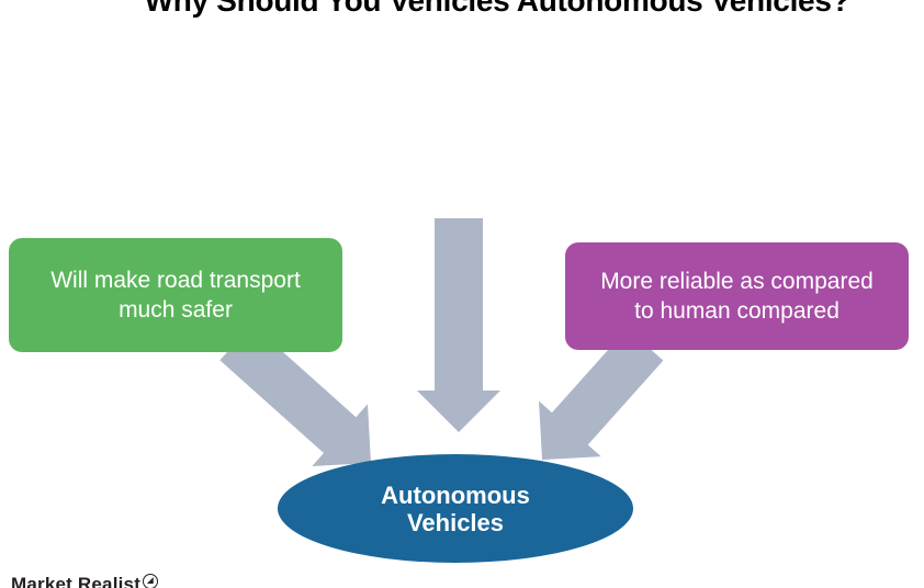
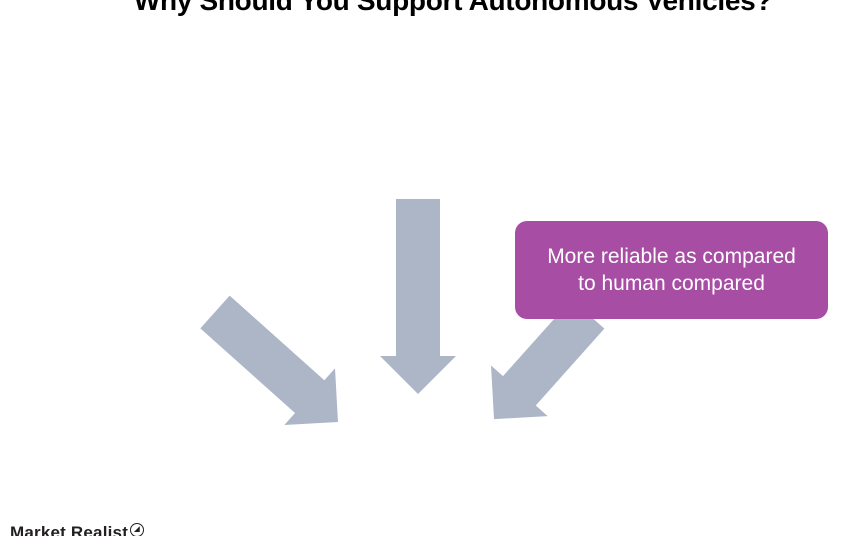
- Why Should You Vehicles Autonomous Vehicles?
+ Why Should You Support Autonomous Vehicles?
- Will make road transport much safer
  More reliable as compared to human compared
- Autonomous Vehicles
  Market Realist
